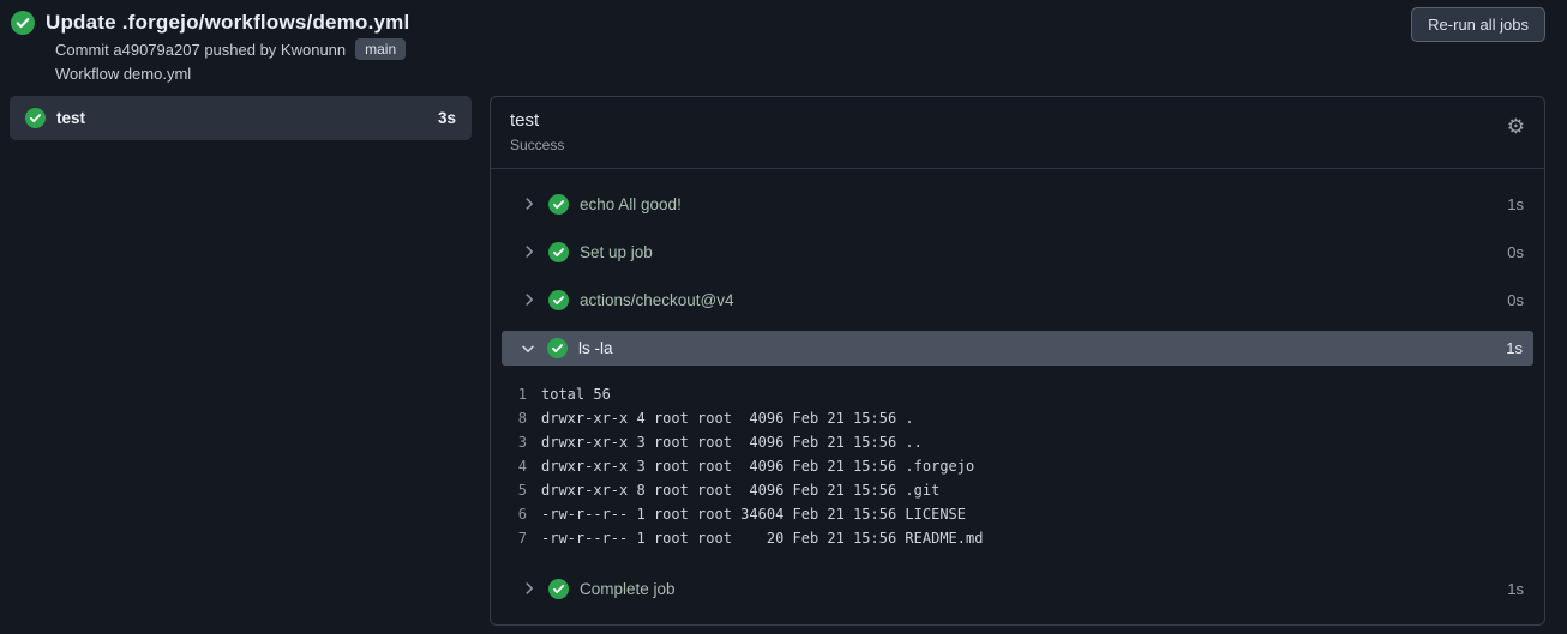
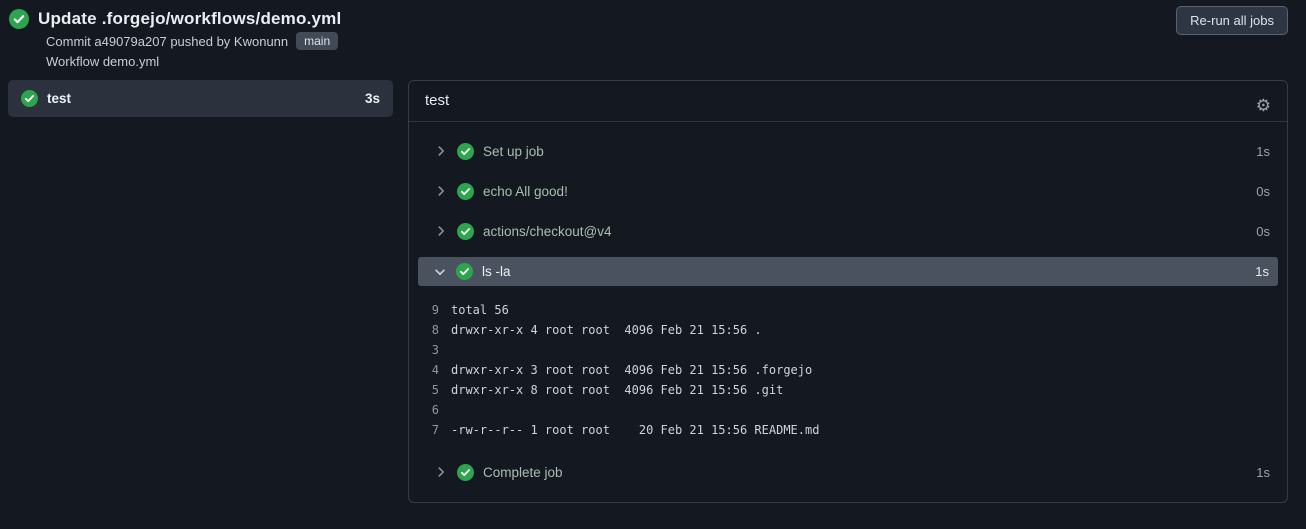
  Update .forgejo/workflows/demo.yml
  Commit
  a49079a207
  pushed by
  Kwonunn
  main
  Workflow demo.yml
  Re-run all jobs
  test
  3s
  test
- Success
  ⚙
- echo All good!
+ Set up job
  1s
- Set up job
+ echo All good!
  0s
  actions/checkout@v4
  0s
  ls -la
  1s
- 1
+ 9
  total 56
  8
  drwxr-xr-x 4 root root 4096 Feb 21 15:56 .
  3
- drwxr-xr-x 3 root root 4096 Feb 21 15:56 ..
  4
  drwxr-xr-x 3 root root 4096 Feb 21 15:56 .forgejo
  5
  drwxr-xr-x 8 root root 4096 Feb 21 15:56 .git
  6
- -rw-r--r-- 1 root root 34604 Feb 21 15:56 LICENSE
  7
  -rw-r--r-- 1 root root 20 Feb 21 15:56 README.md
  Complete job
  1s
